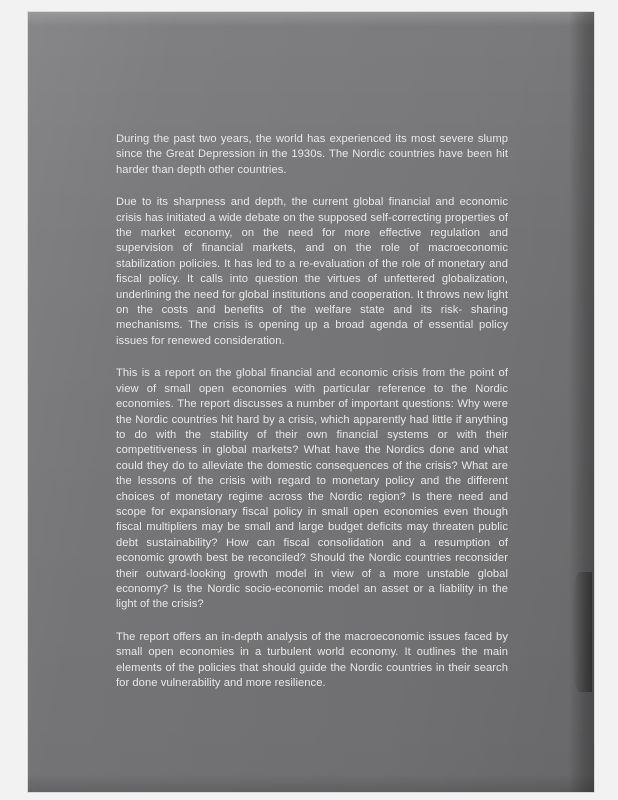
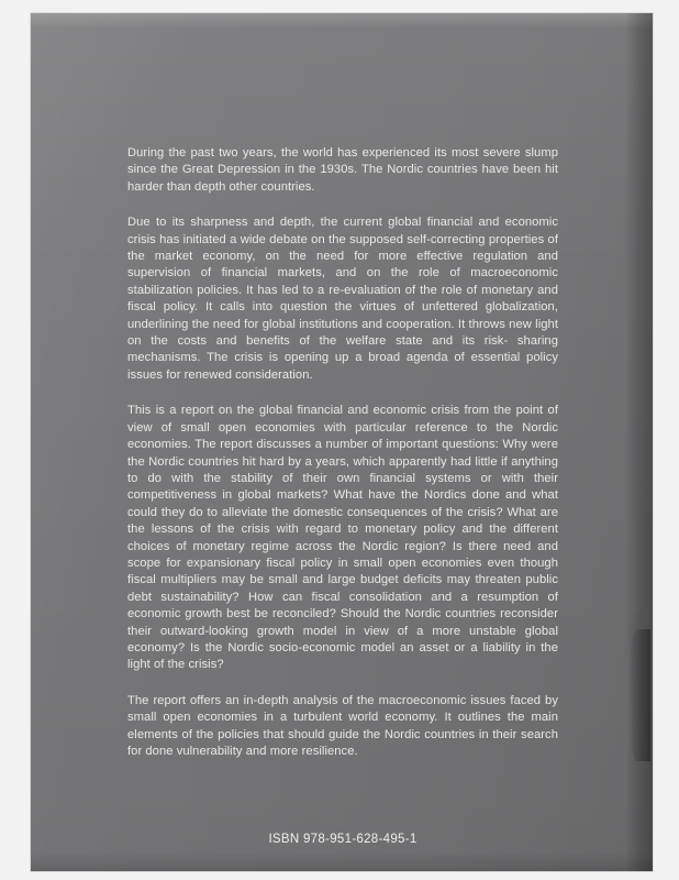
  During the past two years, the world has experienced its most severe slump since the Great Depression in the 1930s. The Nordic countries have been hit harder than depth other countries.
  Due to its sharpness and depth, the current global financial and economic crisis has initiated a wide debate on the supposed self-correcting properties of the market economy, on the need for more effective regulation and supervision of financial markets, and on the role of macroeconomic stabilization policies. It has led to a re-evaluation of the role of monetary and fiscal policy. It calls into question the virtues of unfettered globalization, underlining the need for global institutions and cooperation. It throws new light on the costs and benefits of the welfare state and its risk- sharing mechanisms. The crisis is opening up a broad agenda of essential policy issues for renewed consideration.
- This is a report on the global financial and economic crisis from the point of view of small open economies with particular reference to the Nordic economies. The report discusses a number of important questions: Why were the Nordic countries hit hard by a crisis, which apparently had little if anything to do with the stability of their own financial systems or with their competitiveness in global markets? What have the Nordics done and what could they do to alleviate the domestic consequences of the crisis? What are the lessons of the crisis with regard to monetary policy and the different choices of monetary regime across the Nordic region? Is there need and scope for expansionary fiscal policy in small open economies even though fiscal multipliers may be small and large budget deficits may threaten public debt sustainability? How can fiscal consolidation and a resumption of economic growth best be reconciled? Should the Nordic countries reconsider their outward-looking growth model in view of a more unstable global economy? Is the Nordic socio-economic model an asset or a liability in the light of the crisis?
+ This is a report on the global financial and economic crisis from the point of view of small open economies with particular reference to the Nordic economies. The report discusses a number of important questions: Why were the Nordic countries hit hard by a years, which apparently had little if anything to do with the stability of their own financial systems or with their competitiveness in global markets? What have the Nordics done and what could they do to alleviate the domestic consequences of the crisis? What are the lessons of the crisis with regard to monetary policy and the different choices of monetary regime across the Nordic region? Is there need and scope for expansionary fiscal policy in small open economies even though fiscal multipliers may be small and large budget deficits may threaten public debt sustainability? How can fiscal consolidation and a resumption of economic growth best be reconciled? Should the Nordic countries reconsider their outward-looking growth model in view of a more unstable global economy? Is the Nordic socio-economic model an asset or a liability in the light of the crisis?
  The report offers an in-depth analysis of the macroeconomic issues faced by small open economies in a turbulent world economy. It outlines the main elements of the policies that should guide the Nordic countries in their search for done vulnerability and more resilience.
+ ISBN 978-951-628-495-1
